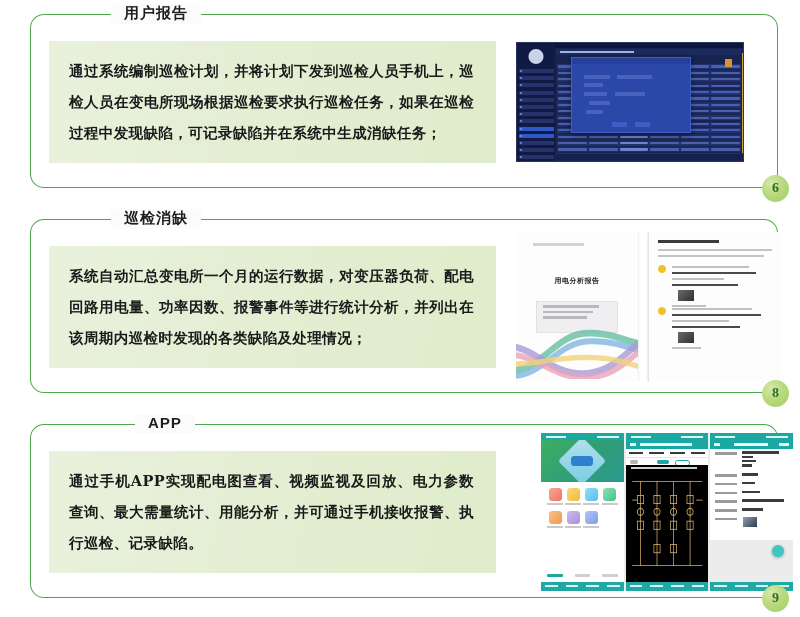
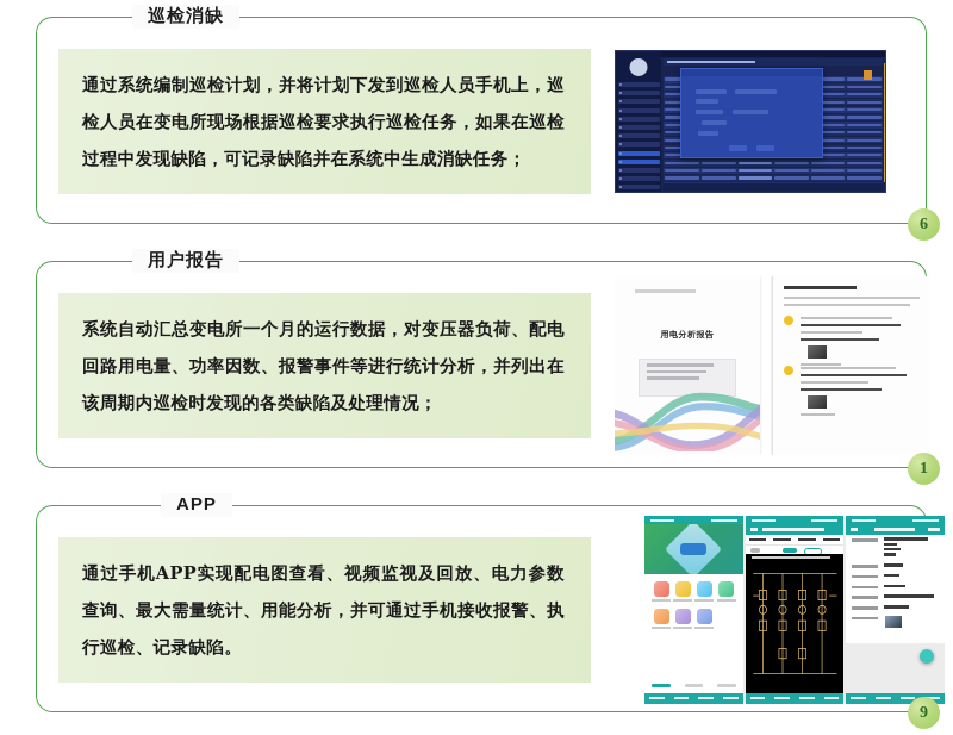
- 用户报告
+ 巡检消缺
  通过系统编制巡检计划，并将计划下发到巡检人员手机上，巡检人员在变电所现场根据巡检要求执行巡检任务，如果在巡检过程中发现缺陷，可记录缺陷并在系统中生成消缺任务；
  6
- 巡检消缺
+ 用户报告
  系统自动汇总变电所一个月的运行数据，对变压器负荷、配电回路用电量、功率因数、报警事件等进行统计分析，并列出在该周期内巡检时发现的各类缺陷及处理情况；
- 8
+ 1
  APP
  通过手机APP实现配电图查看、视频监视及回放、电力参数查询、最大需量统计、用能分析，并可通过手机接收报警、执行巡检、记录缺陷。
  9
